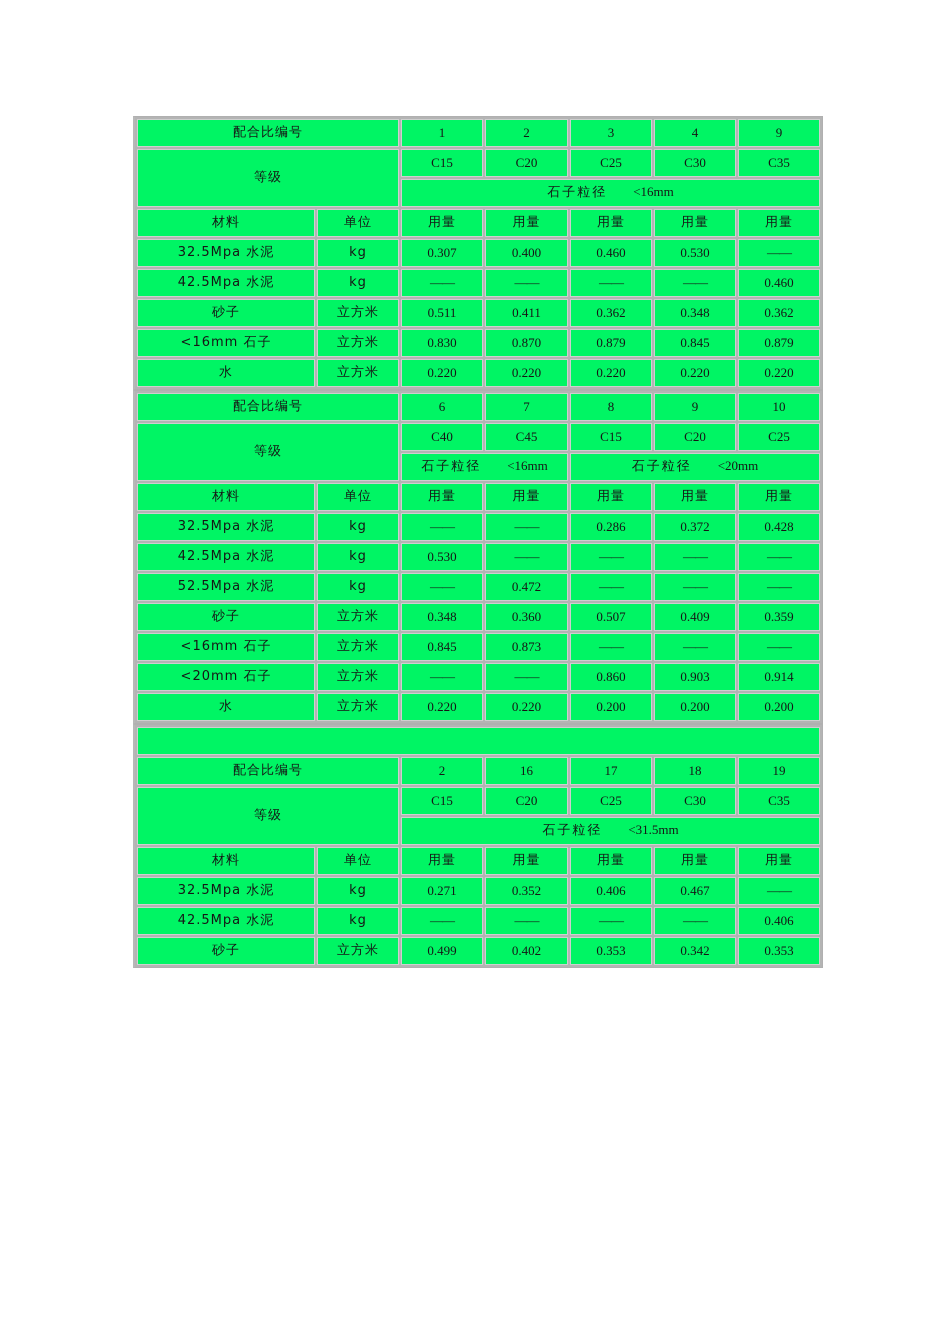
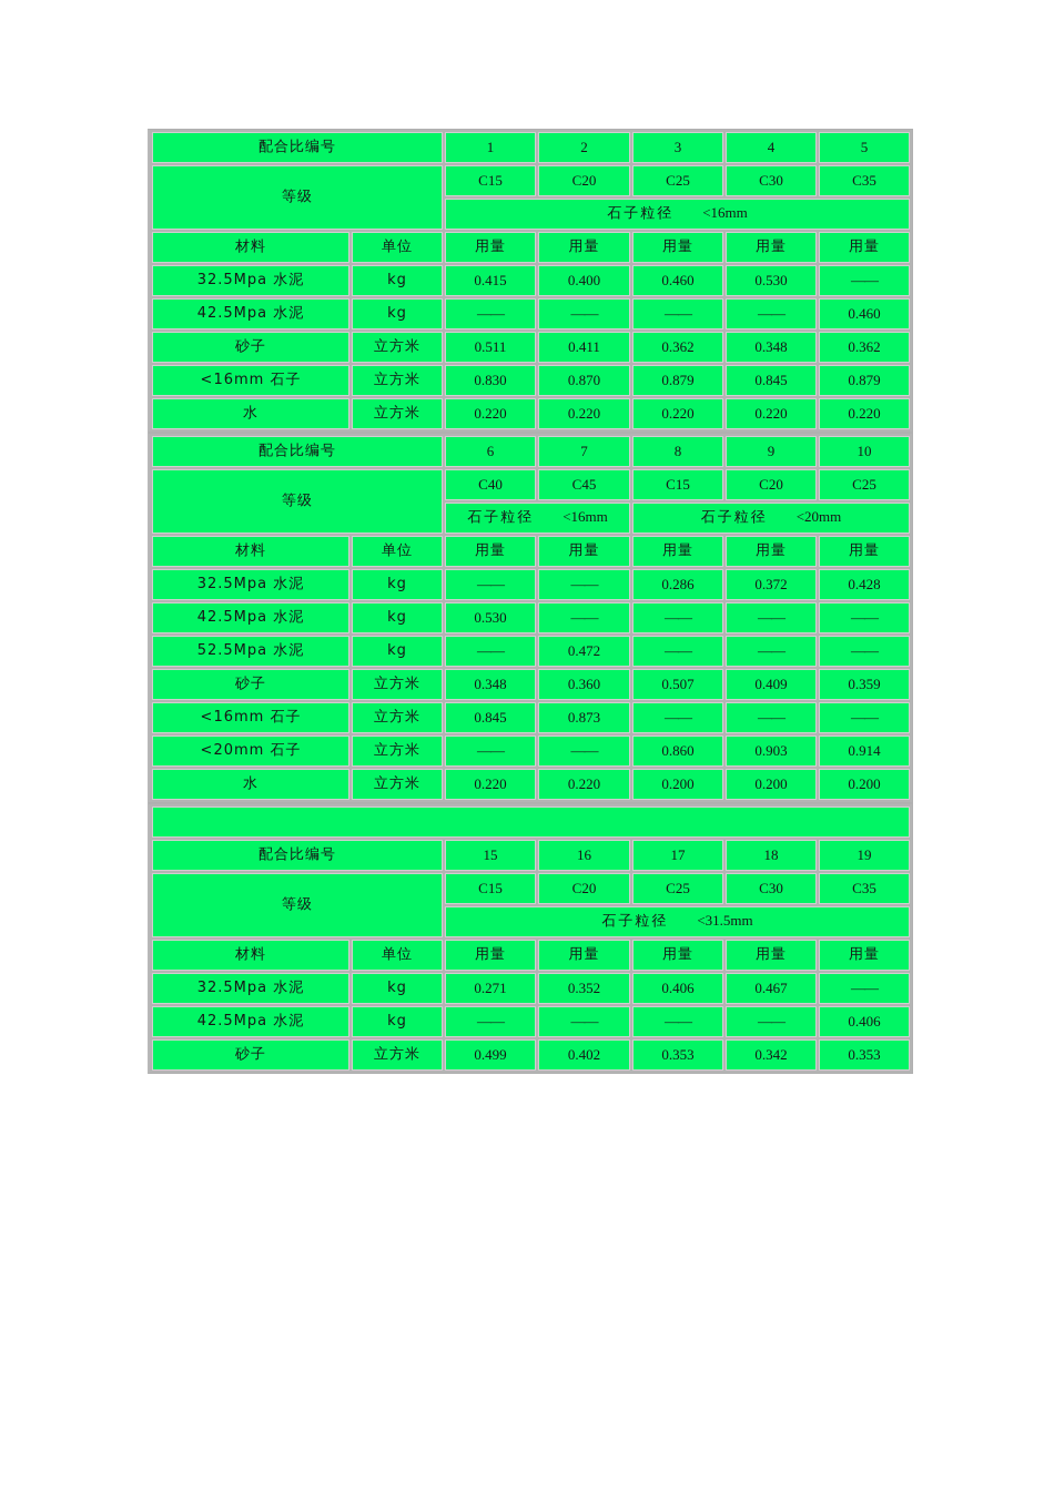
- 配合比编号	1	2	3	4	9
+ 配合比编号	1	2	3	4	5
  等级	C15	C20	C25	C30	C35
  石子粒径 <16mm
  材料	单位	用量	用量	用量	用量	用量
- 32.5Mpa 水泥	kg	0.307	0.400	0.460	0.530	——
+ 32.5Mpa 水泥	kg	0.415	0.400	0.460	0.530	——
  42.5Mpa 水泥	kg	——	——	——	——	0.460
  砂子	立方米	0.511	0.411	0.362	0.348	0.362
  <16mm 石子	立方米	0.830	0.870	0.879	0.845	0.879
  水	立方米	0.220	0.220	0.220	0.220	0.220
  配合比编号	6	7	8	9	10
  等级	C40	C45	C15	C20	C25
  石子粒径 <16mm	石子粒径 <20mm
  材料	单位	用量	用量	用量	用量	用量
  32.5Mpa 水泥	kg	——	——	0.286	0.372	0.428
  42.5Mpa 水泥	kg	0.530	——	——	——	——
  52.5Mpa 水泥	kg	——	0.472	——	——	——
  砂子	立方米	0.348	0.360	0.507	0.409	0.359
  <16mm 石子	立方米	0.845	0.873	——	——	——
  <20mm 石子	立方米	——	——	0.860	0.903	0.914
  水	立方米	0.220	0.220	0.200	0.200	0.200
- 配合比编号	2	16	17	18	19
+ 配合比编号	15	16	17	18	19
  等级	C15	C20	C25	C30	C35
  石子粒径 <31.5mm
  材料	单位	用量	用量	用量	用量	用量
  32.5Mpa 水泥	kg	0.271	0.352	0.406	0.467	——
  42.5Mpa 水泥	kg	——	——	——	——	0.406
  砂子	立方米	0.499	0.402	0.353	0.342	0.353
